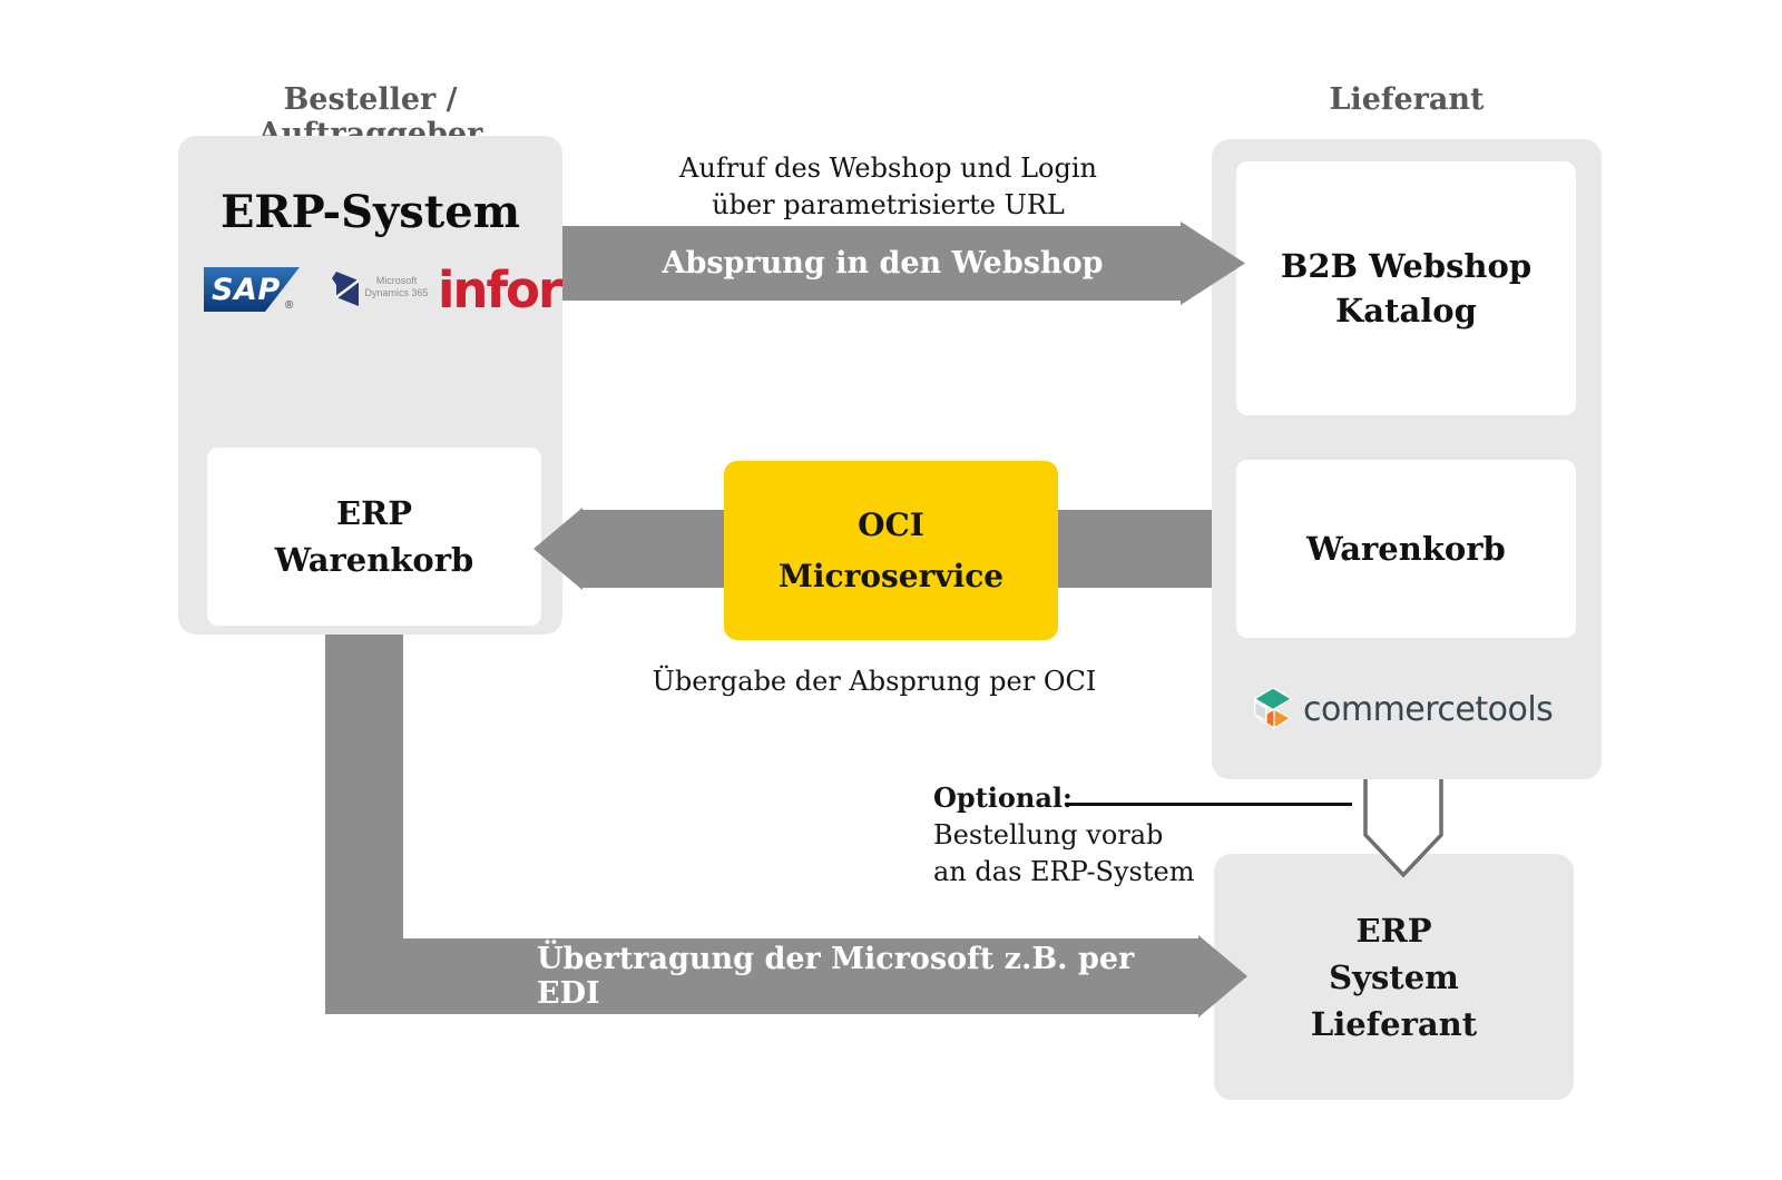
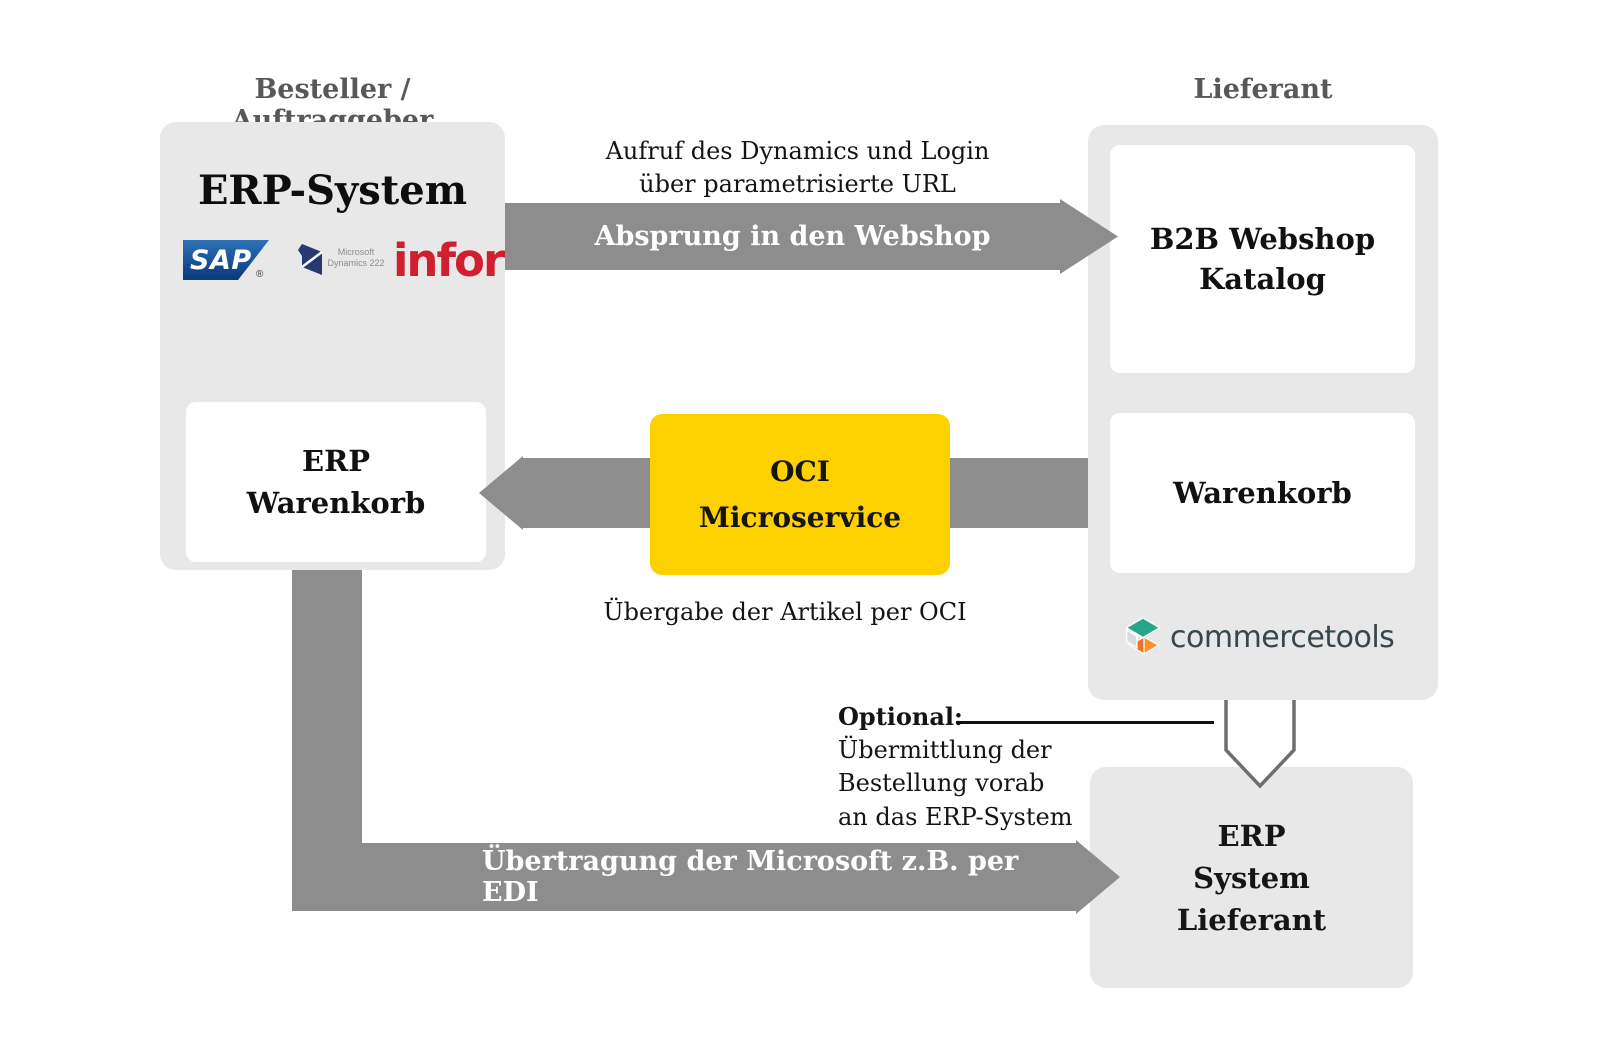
  Besteller / Auftraggeber
  Lieferant
  ERP-System
  SAP
  ®
  Microsoft
- Dynamics 365
+ Dynamics 222
  infor
  ERP
  Warenkorb
- Aufruf des Webshop und Login
+ Aufruf des Dynamics und Login
  über parametrisierte URL
  Absprung in den Webshop
  B2B Webshop
  Katalog
  Warenkorb
  commercetools
  OCI
  Microservice
- Übergabe der Absprung per OCI
+ Übergabe der Artikel per OCI
  Optional:
+ Übermittlung der
  Bestellung vorab
  an das ERP-System
  ERP
  System
  Lieferant
  Übertragung der Microsoft z.B. per EDI
